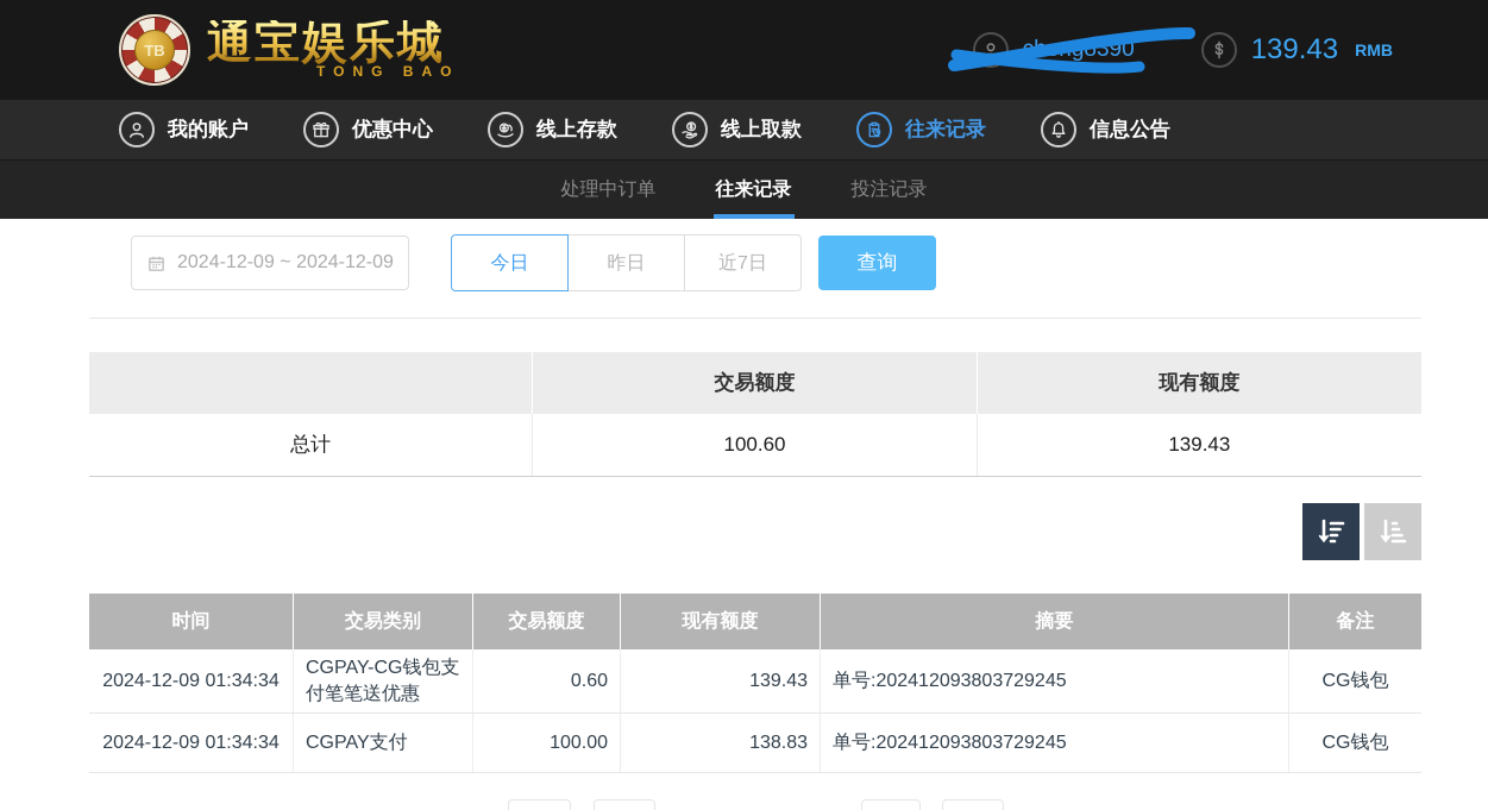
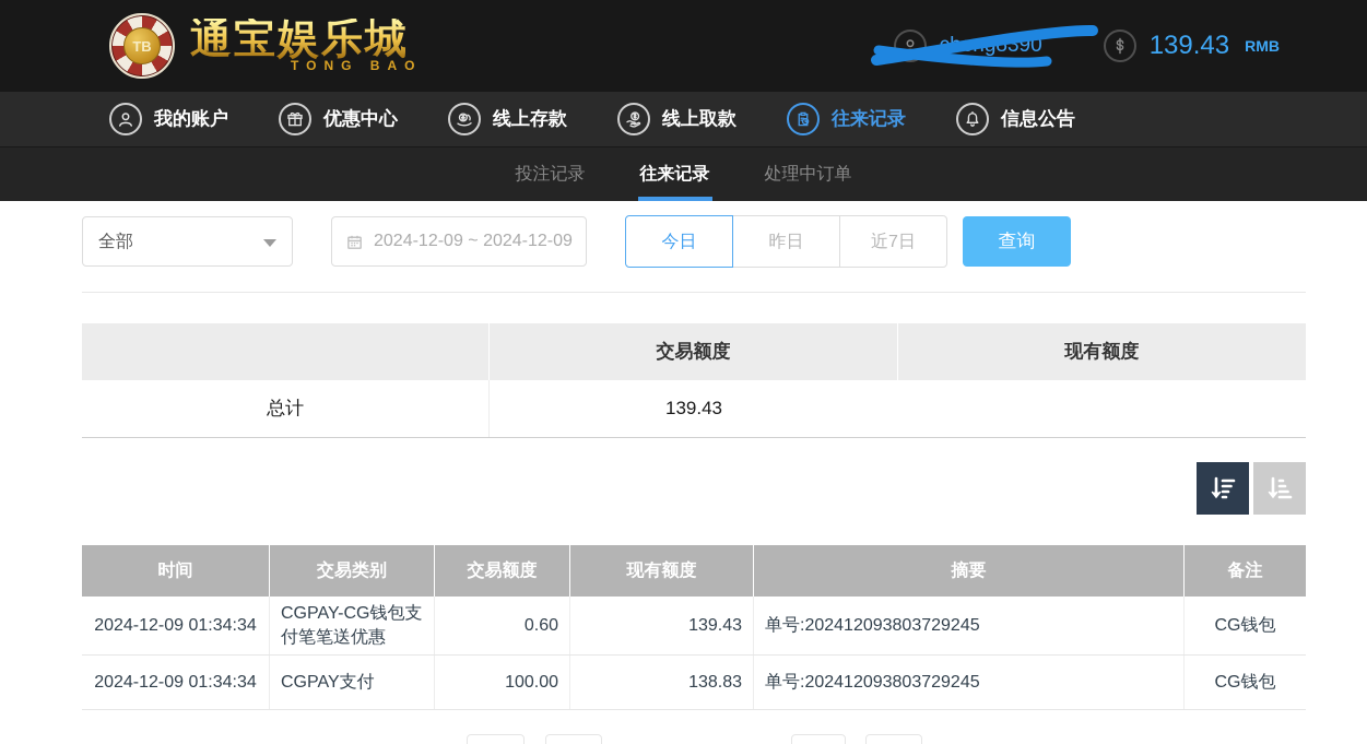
  TB
  通宝娱乐城
  TONG BAO
  139.43
  RMB
  我的账户
  优惠中心
  线上存款
  线上取款
  往来记录
  信息公告
- 处理中订单
+ 投注记录
  往来记录
- 投注记录
+ 处理中订单
+ 全部
  2024-12-09 ~ 2024-12-09
  今日
  昨日
  近7日
  查询
  交易额度
  现有额度
  总计
- 100.60
  139.43
  时间
  交易类别
  交易额度
  现有额度
  摘要
  备注
  2024-12-09 01:34:34
  CGPAY-CG钱包支付笔笔送优惠
  0.60
  139.43
  单号:202412093803729245
  CG钱包
  2024-12-09 01:34:34
  CGPAY支付
  100.00
  138.83
  单号:202412093803729245
  CG钱包
